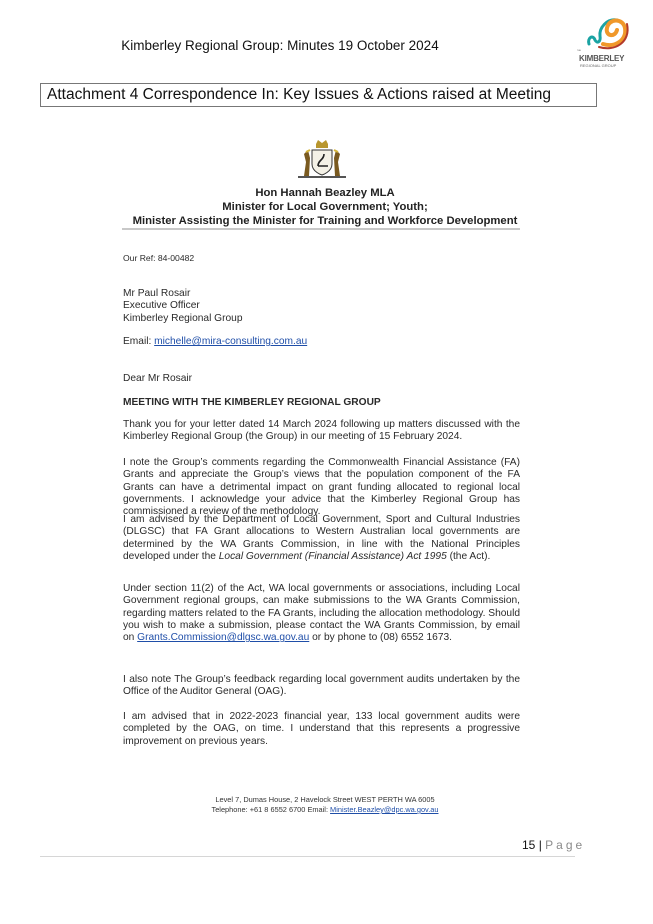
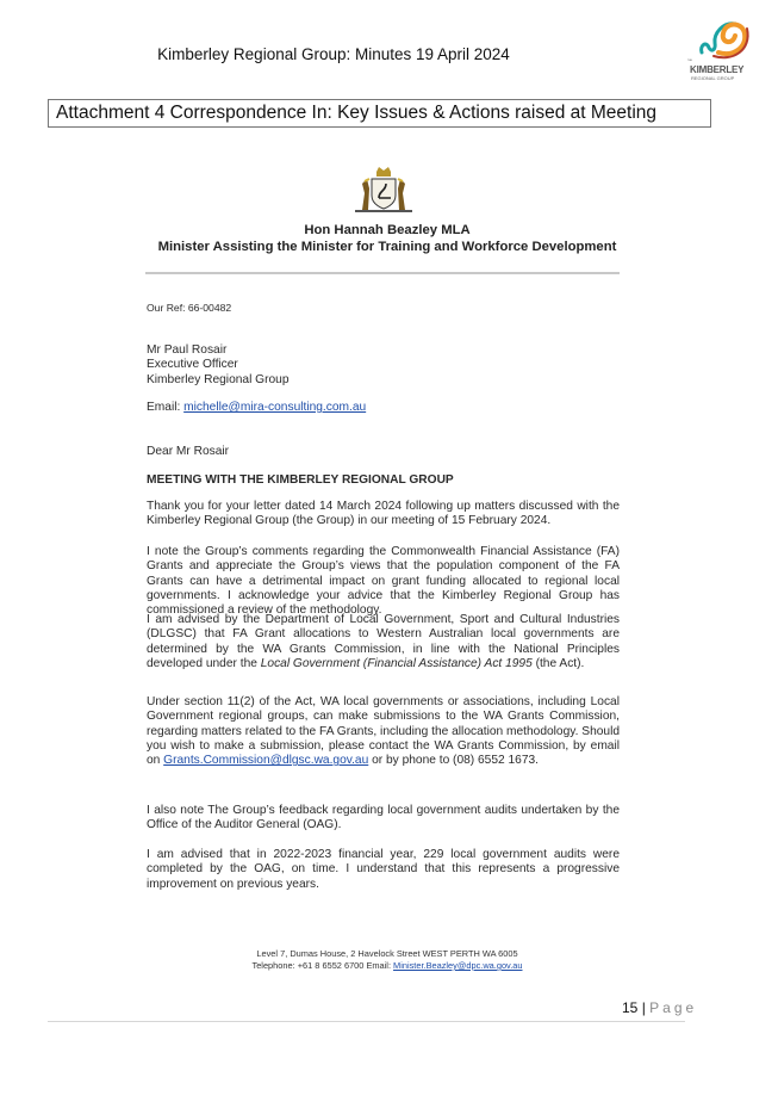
- Kimberley Regional Group: Minutes 19 October 2024
+ Kimberley Regional Group: Minutes 19 April 2024
  KIMBERLEY
  Attachment 4 Correspondence In: Key Issues & Actions raised at Meeting
  Hon Hannah Beazley MLA
- Minister for Local Government; Youth;
  Minister Assisting the Minister for Training and Workforce Development
- Our Ref: 84-00482
+ Our Ref: 66-00482
  Mr Paul Rosair
  Executive Officer
  Kimberley Regional Group
  Email: michelle@mira-consulting.com.au
  Dear Mr Rosair
  MEETING WITH THE KIMBERLEY REGIONAL GROUP
  Thank you for your letter dated 14 March 2024 following up matters discussed with the Kimberley Regional Group (the Group) in our meeting of 15 February 2024.
  I note the Group’s comments regarding the Commonwealth Financial Assistance (FA) Grants and appreciate the Group’s views that the population component of the FA Grants can have a detrimental impact on grant funding allocated to regional local governments. I acknowledge your advice that the Kimberley Regional Group has commissioned a review of the methodology.
  I am advised by the Department of Local Government, Sport and Cultural Industries (DLGSC) that FA Grant allocations to Western Australian local governments are determined by the WA Grants Commission, in line with the National Principles developed under the Local Government (Financial Assistance) Act 1995 (the Act).
  Under section 11(2) of the Act, WA local governments or associations, including Local Government regional groups, can make submissions to the WA Grants Commission, regarding matters related to the FA Grants, including the allocation methodology. Should you wish to make a submission, please contact the WA Grants Commission, by email on Grants.Commission@dlgsc.wa.gov.au or by phone to (08) 6552 1673.
  I also note The Group’s feedback regarding local government audits undertaken by the Office of the Auditor General (OAG).
- I am advised that in 2022-2023 financial year, 133 local government audits were completed by the OAG, on time. I understand that this represents a progressive improvement on previous years.
+ I am advised that in 2022-2023 financial year, 229 local government audits were completed by the OAG, on time. I understand that this represents a progressive improvement on previous years.
  Level 7, Dumas House, 2 Havelock Street WEST PERTH WA 6005
  Telephone: +61 8 6552 6700 Email: Minister.Beazley@dpc.wa.gov.au
  15 | Page
